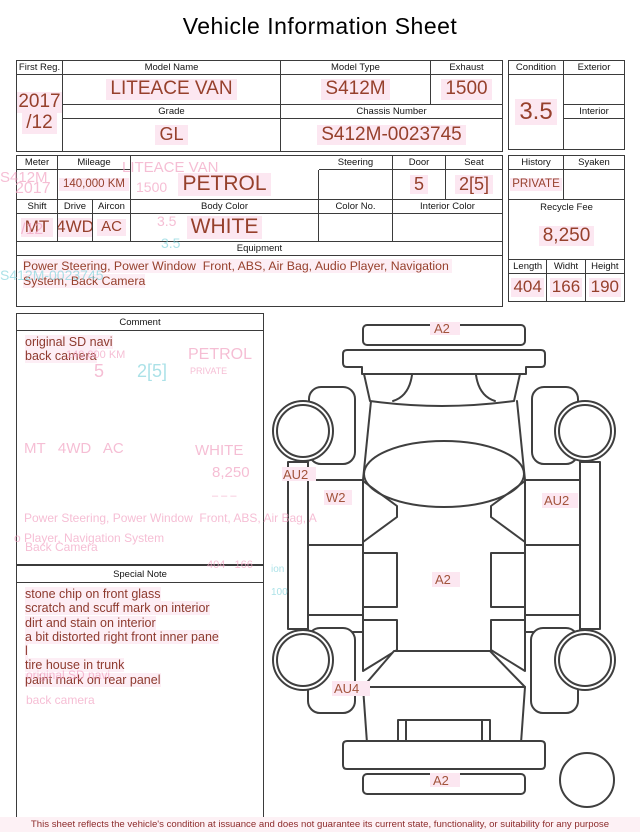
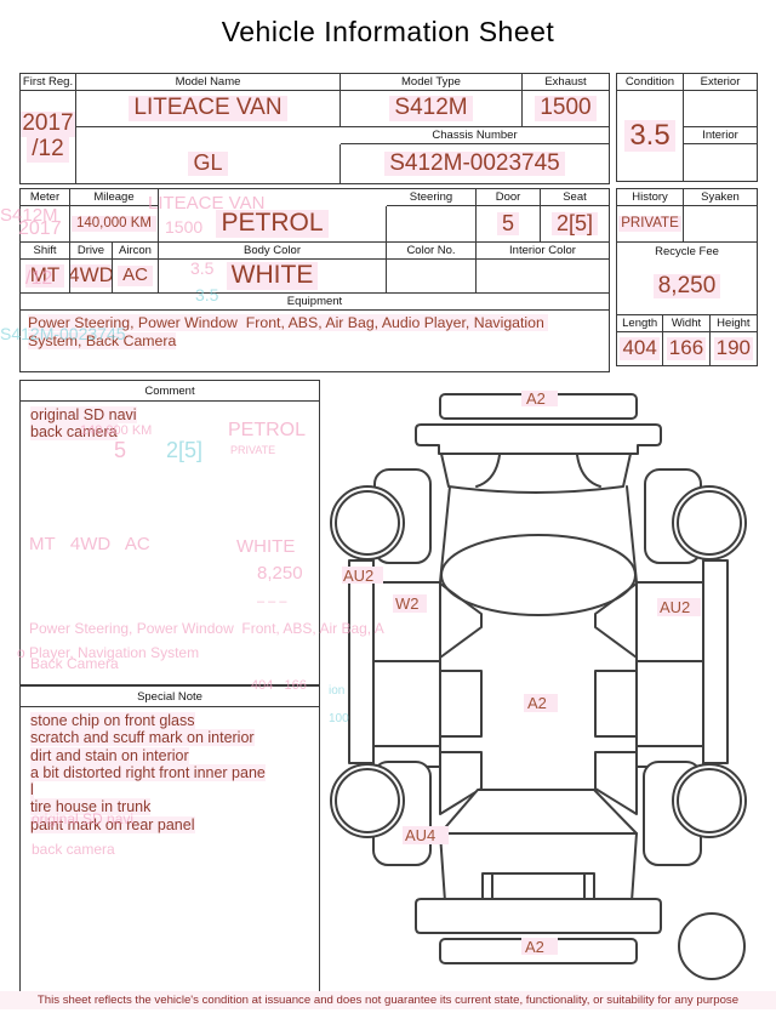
  Vehicle Information Sheet
  First Reg.
  Model Name
  Model Type
  Exhaust
  2017
  /12
  LITEACE VAN
  S412M
  1500
- Grade
  Chassis Number
  GL
  S412M-0023745
  Condition
  Exterior
  3.5
  Interior
  Meter
  Mileage
  Steering
  Door
  Seat
  140,000 KM
  PETROL
  5
  2[5]
  Shift
  Drive
  Aircon
  Body Color
  Color No.
  Interior Color
  MT
  4WD
  AC
  WHITE
  Equipment
  Power Steering, Power Window Front, ABS, Air Bag, Audio Player, Navigation System, Back Camera
  History
  Syaken
  PRIVATE
  Recycle Fee
  8,250
  Length
  Widht
  Height
  404
  166
  190
  Comment
  original SD navi
  back camera
  Special Note
  stone chip on front glass
  scratch and scuff mark on interior
  dirt and stain on interior
  a bit distorted right front inner pane
  l
  tire house in trunk
  paint mark on rear panel
  A2
  AU2
  W2
  AU2
  A2
  AU4
  A2
  S412M
  2017
  /12
  LITEACE VAN
  1500
  3.5
  3.5
  S412M-0023745
  140,000 KM
  PETROL
  5
  2[5]
  PRIVATE
  MT 4WD AC
  WHITE
  8,250
  – – –
  Power Steering, Power Window Front, ABS, Air Bag, A
  o Player, Navigation System
  Back Camera
  404 166
  original SD navi
  back camera
  ion
  100
  This sheet reflects the vehicle's condition at issuance and does not guarantee its current state, functionality, or suitability for any purpose
